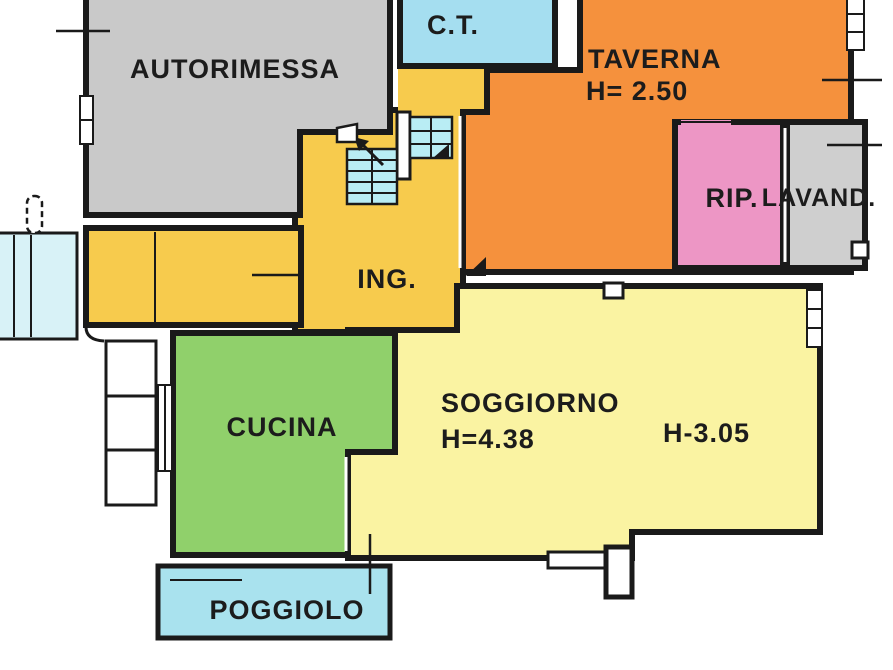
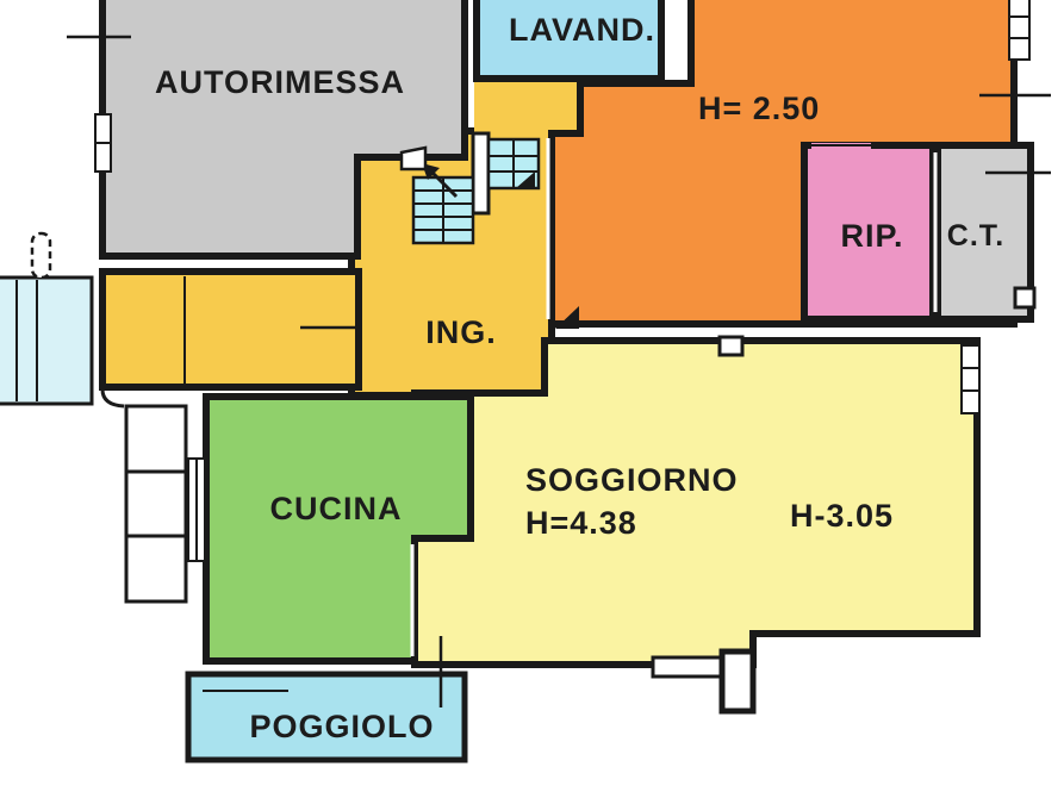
  AUTORIMESSA
- C.T.
+ LAVAND.
- TAVERNA
  H= 2.50
  RIP.
- LAVAND.
+ C.T.
  ING.
  CUCINA
  SOGGIORNO
  H=4.38
  H-3.05
  POGGIOLO
